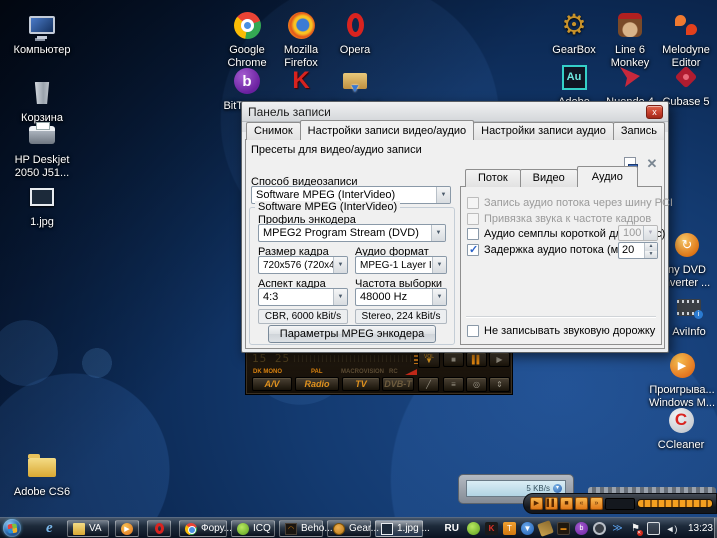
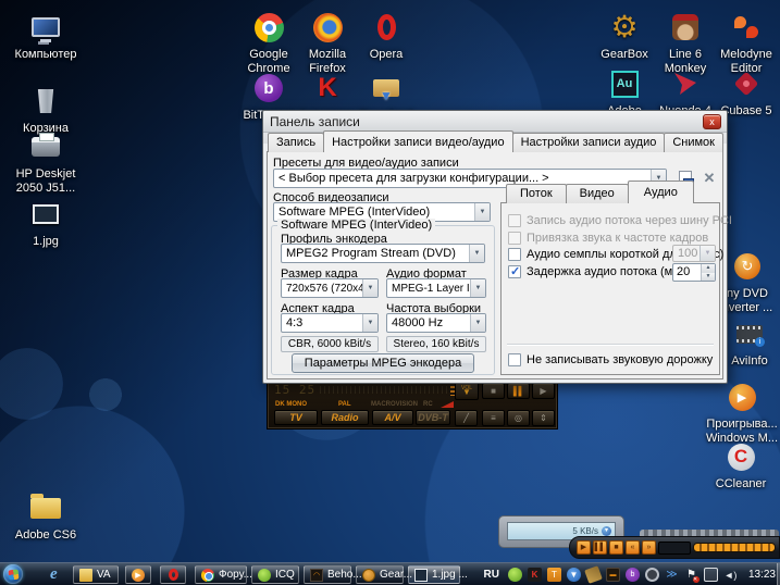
  Компьютер
  Корзина
  HP Deskjet 2050 J51...
  1.jpg
  Adobe CS6
  Google Chrome
  Mozilla Firefox
  Opera
  b
  K
  ⚙
  GearBox
  Line 6 Monkey
  Melodyne Editor
  Au
  ubase 5
  ↻
  ny DVD verter ...
  AviInfo
  ▶
  Проигрыва... Windows M...
  C
  CCleaner
  15 25
  ▼
  ■
  ▌▌
  ▶
- A/V
+ TV
  Radio
- TV
+ A/V
  DVB-T
  ╱
  ≡
  ◎
  ⇕
  5 KB/s
  Панель записи
  x
- Снимок
+ Запись
  Настройки записи видео/аудио
  Настройки записи аудио
- Запись
+ Снимок
  Пресеты для видео/аудио записи
+ < Выбор пресета для загрузки конфигурации... >
  ✕
  Способ видеозаписи
  Software MPEG (InterVideo)
  Software MPEG (InterVideo)
  Профиль энкодера
  MPEG2 Program Stream (DVD)
  Размер кадра
  Аудио формат
  720x576 (720x4
  MPEG-1 Layer I
  Аспект кадра
  Частота выборки
  4:3
  48000 Hz
  CBR, 6000 kBit/s
- Stereo, 224 kBit/s
+ Stereo, 160 kBit/s
  Параметры MPEG энкодера
  Поток
  Видео
  Аудио
  Запись аудио потока через шину PCI
  Привязка звука к частоте кадров
  Аудио семплы короткой дс)
  100
  Задержка аудио потока (м
  20
  Не записывать звуковую дорожку
  e
  VA
  Фору..
  ICQ
  Beho.
  Gear.
  1.jpg ...
  RU
  K
  T
  ▼
  ≫
  ⚑
  ◄)
  13:23
